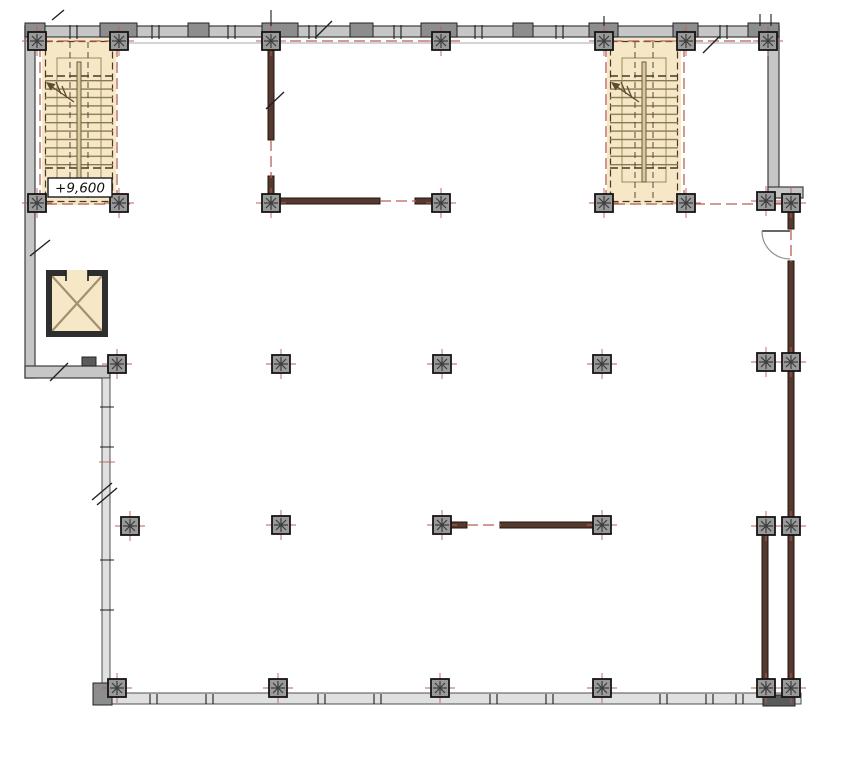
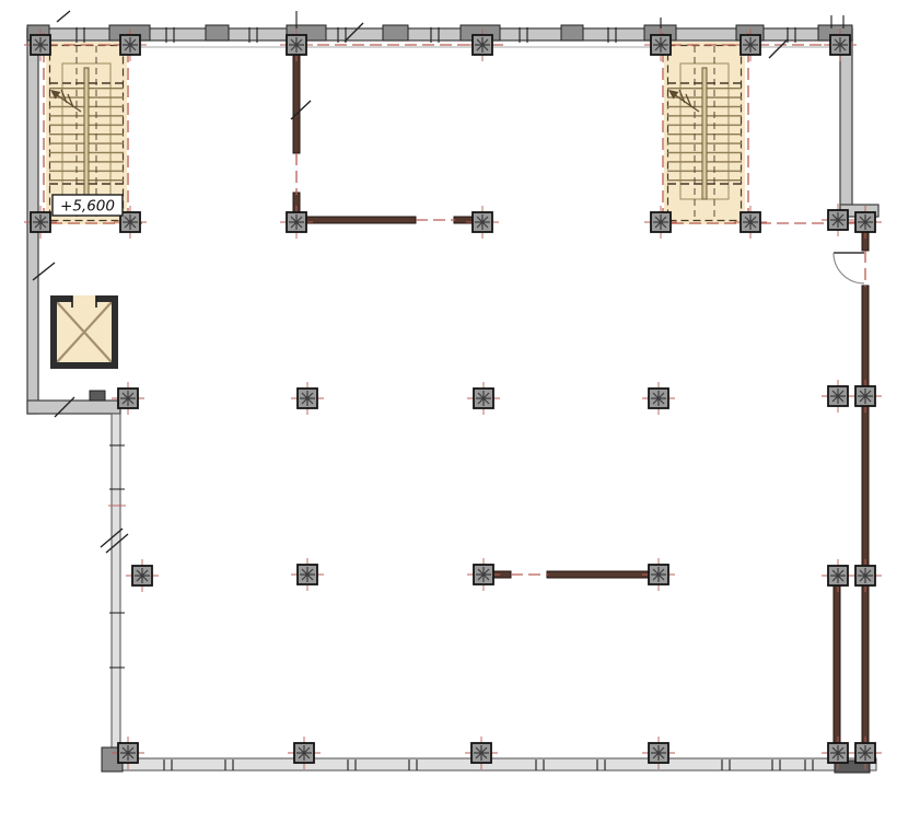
- +9,600
+ +5,600
